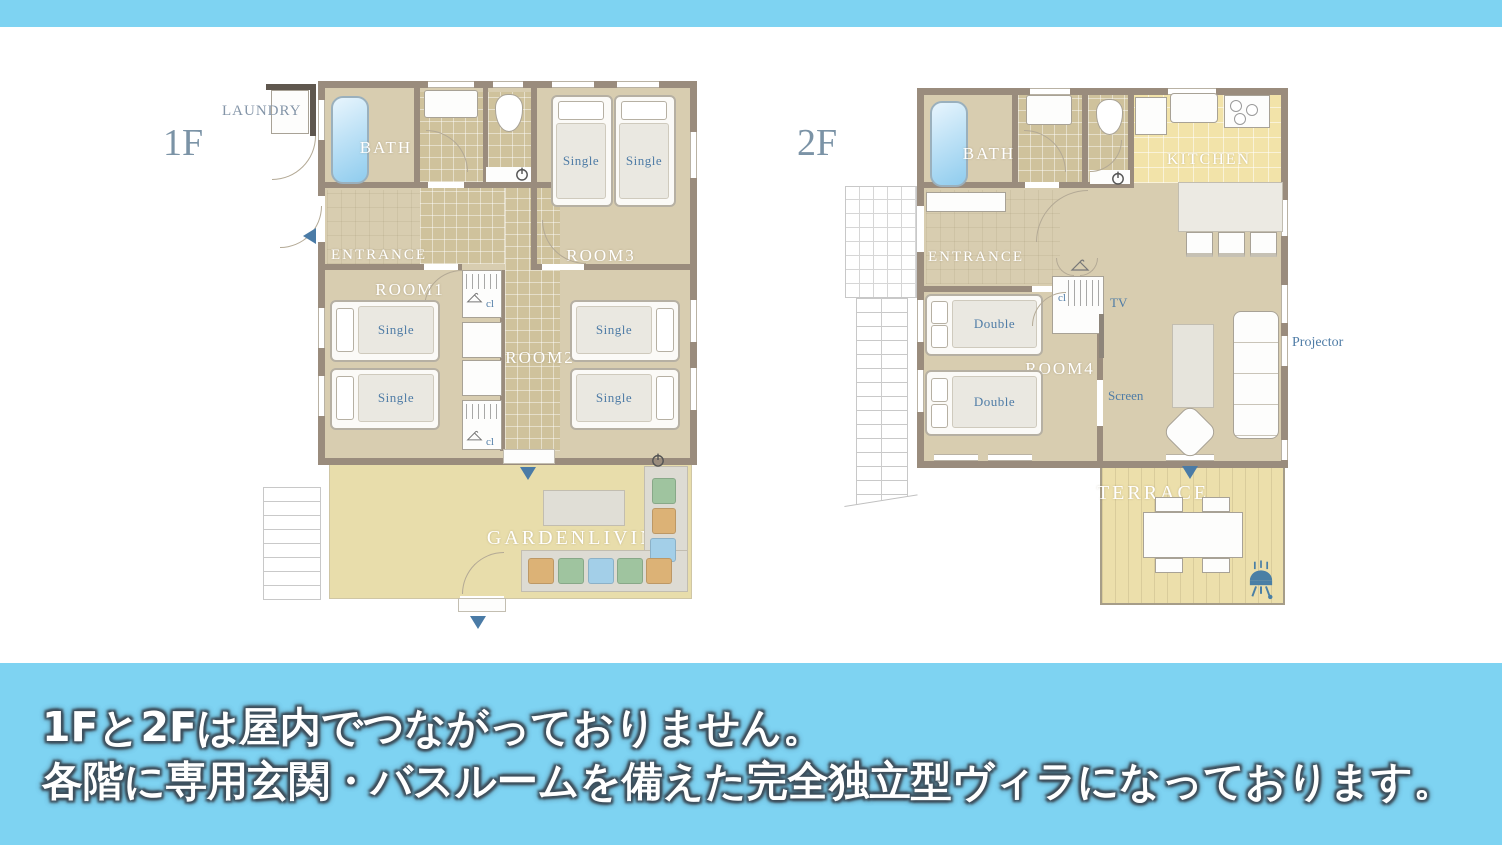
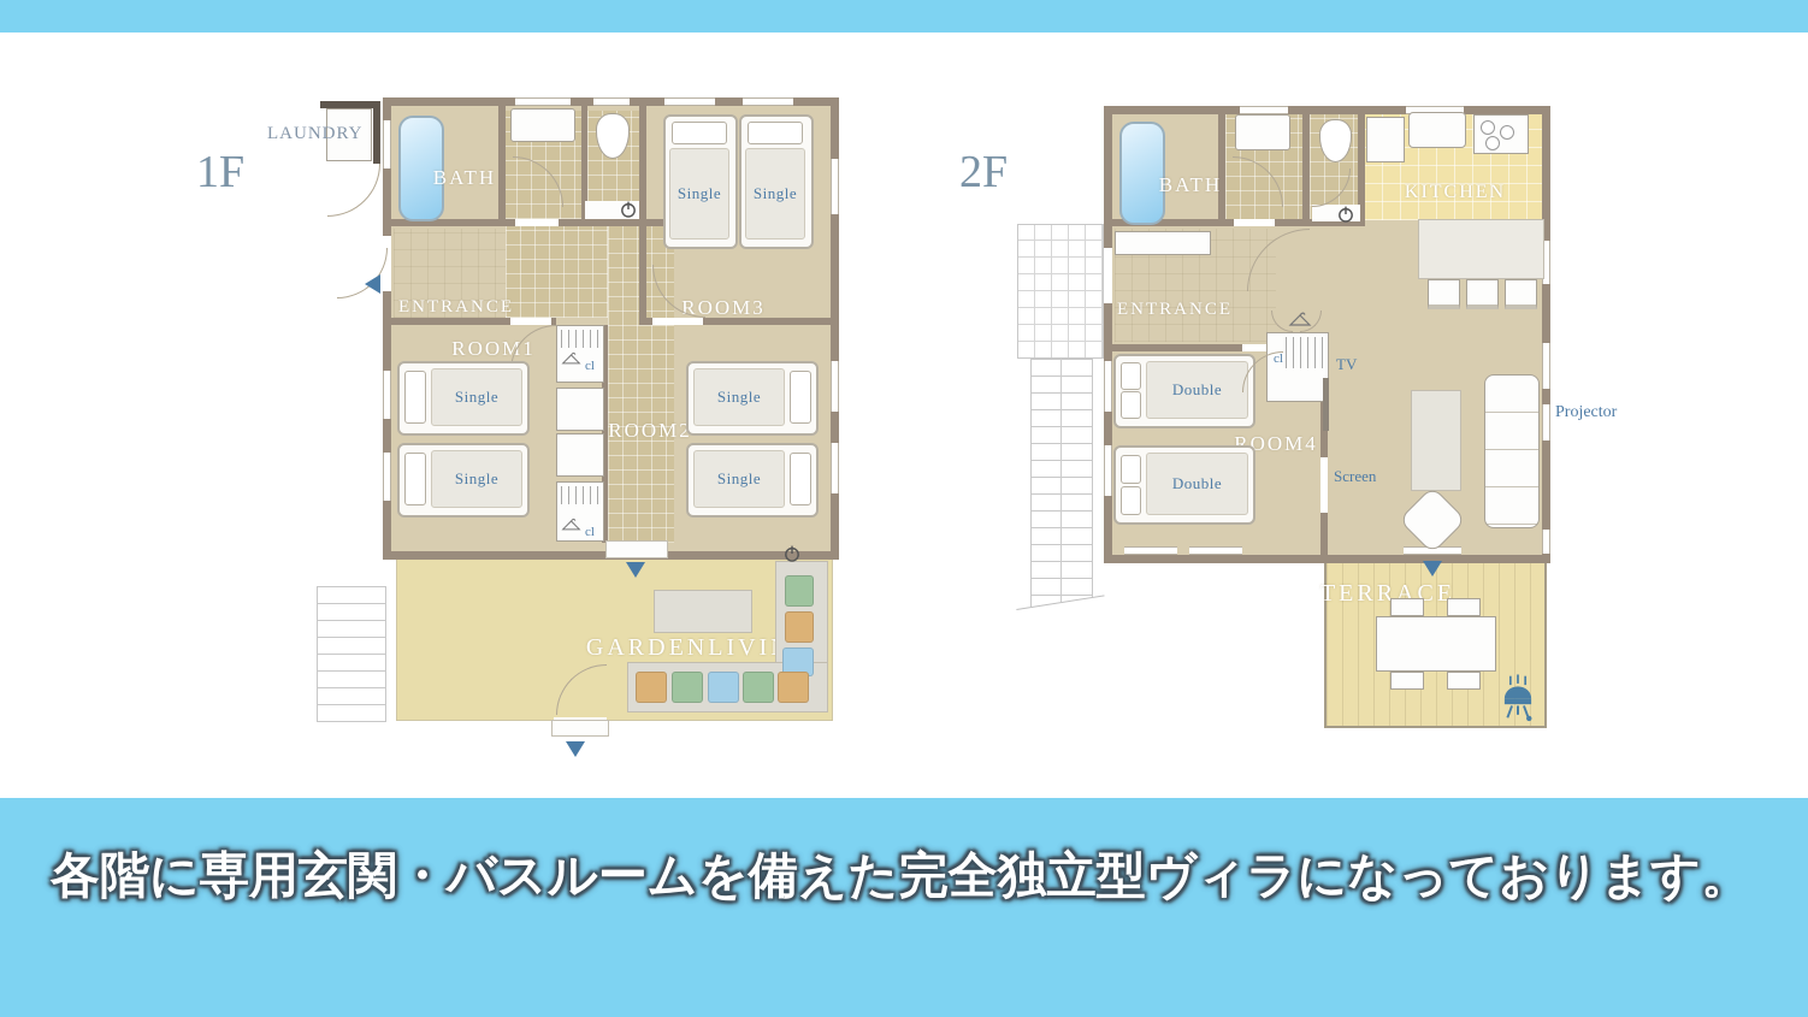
- 1Fと2Fは屋内でつながっておりません。
  各階に専用玄関・バスルームを備えた完全独立型ヴィラになっております。
  1F
  LAUNDRY
  BATH
  ENTRANCE
  ROOM1
  ROOM
  ROOM3
  Single
  Single
  Single
  Single
  Single
  Single
  cl
  cl
  GARDENLIVI
  2F
  BATH
  KITCHEN
  ENTRANCE
  ROOM4
  Double
  Double
  cl
  TV
  Screen
  Projector
  TERRACE
